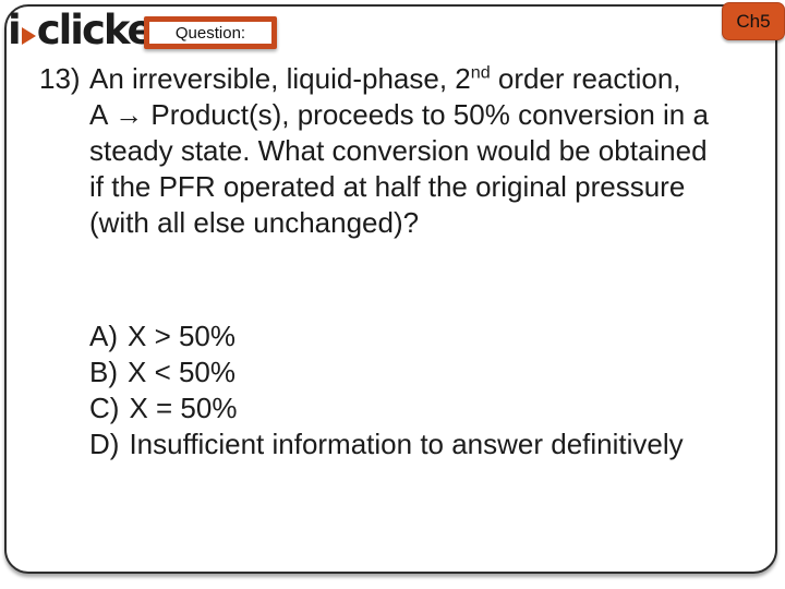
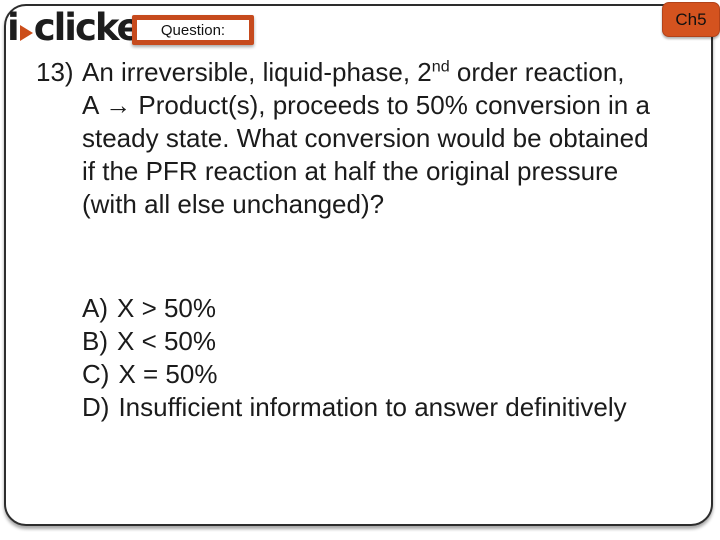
  i
  clicke
  Question:
  Ch5
  13)
  An irreversible, liquid-phase, 2nd order reaction,
  A → Product(s), proceeds to 50% conversion in a
  steady state. What conversion would be obtained
- if the PFR operated at half the original pressure
+ if the PFR reaction at half the original pressure
  (with all else unchanged)?
  A) X > 50%
  B) X < 50%
  C) X = 50%
  D) Insufficient information to answer definitively
